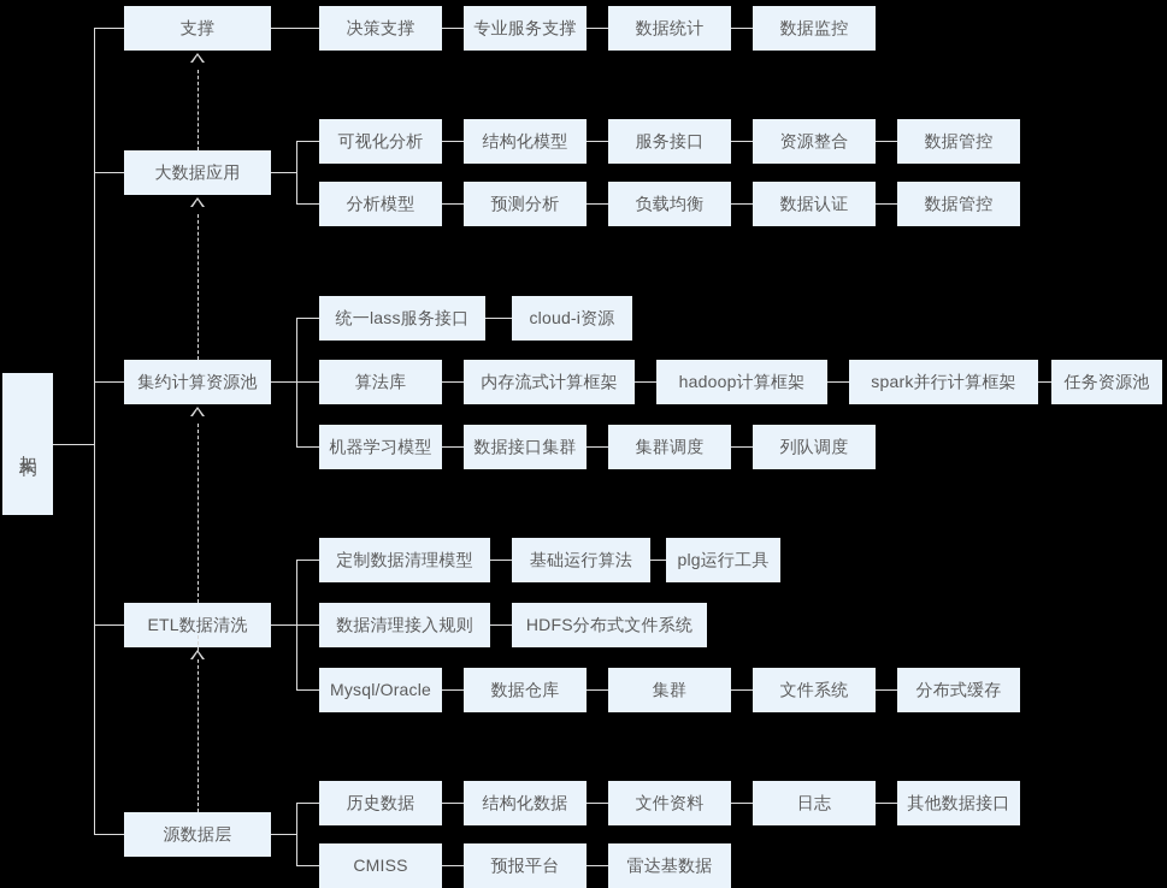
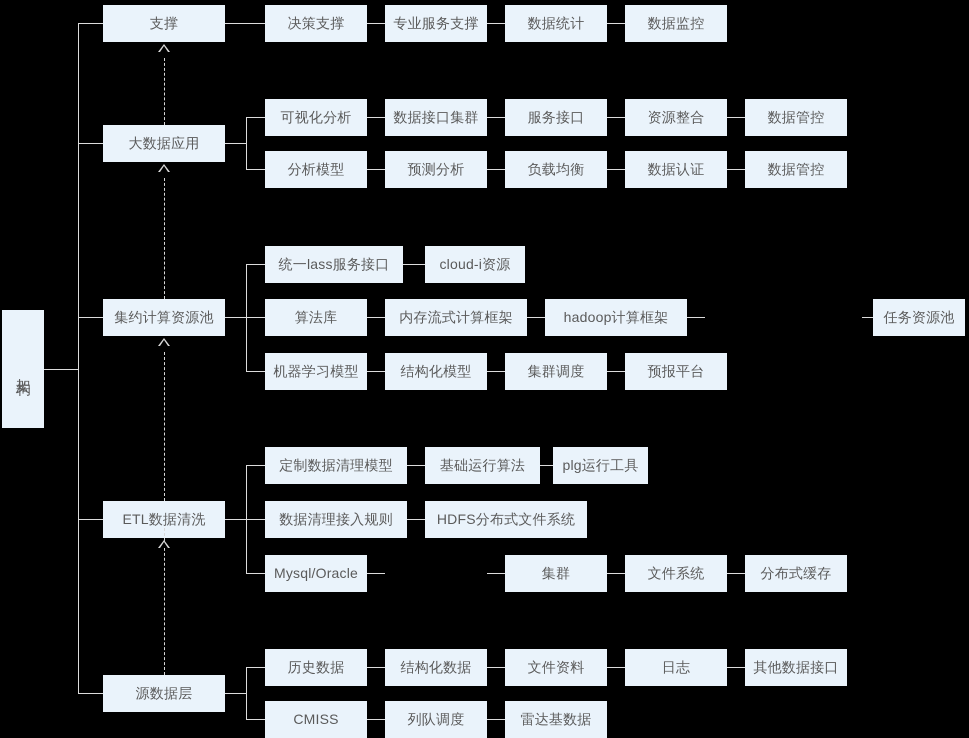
  支撑
  大数据应用
  集约计算资源池
  ETL数据清洗
  源数据层
  决策支撑
  专业服务支撑
  数据统计
  数据监控
  可视化分析
- 结构化模型
+ 数据接口集群
  服务接口
  资源整合
  数据管控
  分析模型
  预测分析
  负载均衡
  数据认证
  数据管控
  统一lass服务接口
  cloud-i资源
  算法库
  内存流式计算框架
  hadoop计算框架
- spark并行计算框架
  任务资源池
  机器学习模型
- 数据接口集群
+ 结构化模型
  集群调度
- 列队调度
+ 预报平台
  定制数据清理模型
  基础运行算法
  plg运行工具
  数据清理接入规则
  HDFS分布式文件系统
  Mysql/Oracle
- 数据仓库
  集群
  文件系统
  分布式缓存
  历史数据
  结构化数据
  文件资料
  日志
  其他数据接口
  CMISS
- 预报平台
+ 列队调度
  雷达基数据
